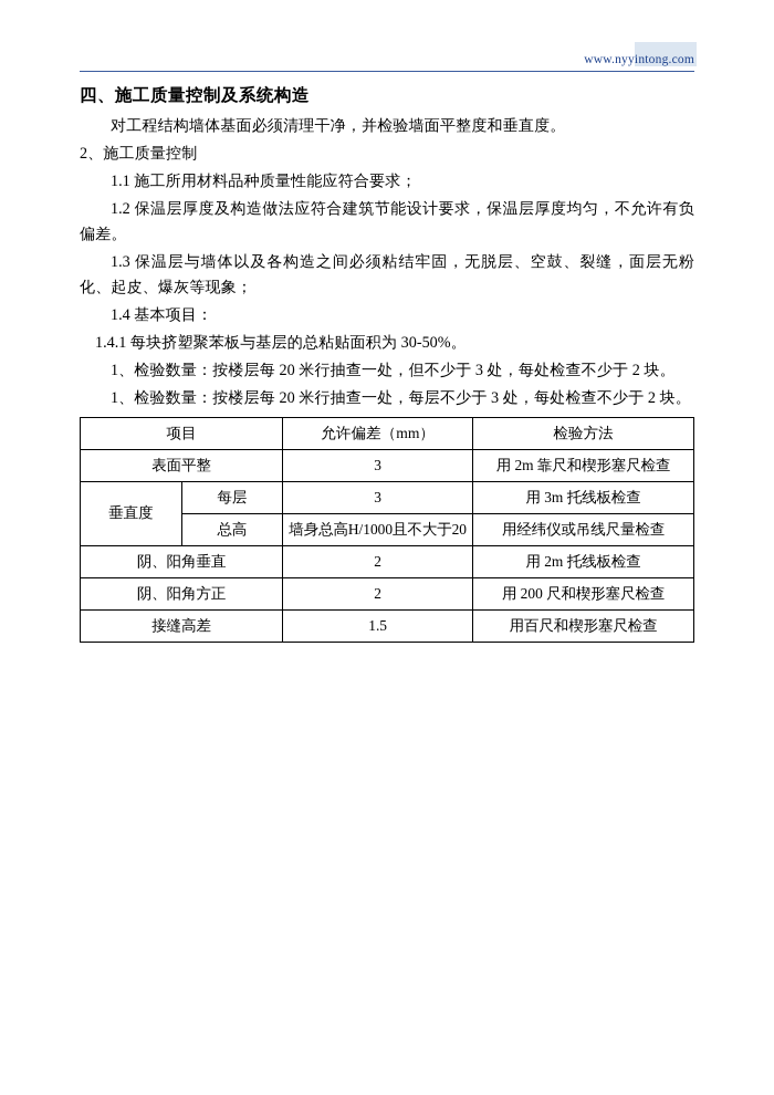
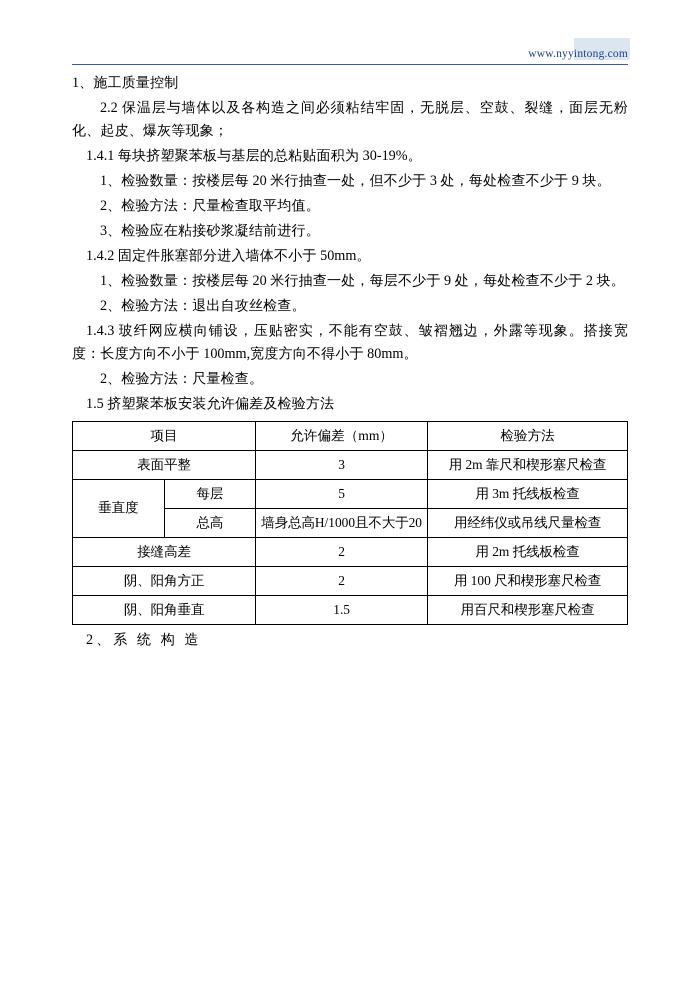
  www.nyyintong.com
- 四、施工质量控制及系统构造
- 对工程结构墙体基面必须清理干净，并检验墙面平整度和垂直度。
- 2、施工质量控制
+ 1、施工质量控制
- 1.1 施工所用材料品种质量性能应符合要求；
- 1.2 保温层厚度及构造做法应符合建筑节能设计要求，保温层厚度均匀，不允许有负偏差。
- 1.3 保温层与墙体以及各构造之间必须粘结牢固，无脱层、空鼓、裂缝，面层无粉化、起皮、爆灰等现象；
+ 2.2 保温层与墙体以及各构造之间必须粘结牢固，无脱层、空鼓、裂缝，面层无粉化、起皮、爆灰等现象；
- 1.4 基本项目：
- 1.4.1 每块挤塑聚苯板与基层的总粘贴面积为 30-50%。
+ 1.4.1 每块挤塑聚苯板与基层的总粘贴面积为 30-19%。
- 1、检验数量：按楼层每 20 米行抽查一处，但不少于 3 处，每处检查不少于 2 块。
+ 1、检验数量：按楼层每 20 米行抽查一处，但不少于 3 处，每处检查不少于 9 块。
+ 2、检验方法：尺量检查取平均值。
+ 3、检验应在粘接砂浆凝结前进行。
+ 1.4.2 固定件胀塞部分进入墙体不小于 50mm。
- 1、检验数量：按楼层每 20 米行抽查一处，每层不少于 3 处，每处检查不少于 2 块。
+ 1、检验数量：按楼层每 20 米行抽查一处，每层不少于 9 处，每处检查不少于 2 块。
+ 2、检验方法：退出自攻丝检查。
+ 1.4.3 玻纤网应横向铺设，压贴密实，不能有空鼓、皱褶翘边，外露等现象。搭接宽度：长度方向不小于 100mm,宽度方向不得小于 80mm。
+ 2、检验方法：尺量检查。
+ 1.5 挤塑聚苯板安装允许偏差及检验方法
  项目	允许偏差（mm）	检验方法
  表面平整	3	用 2m 靠尺和楔形塞尺检查
- 垂直度	每层	3	用 3m 托线板检查
+ 垂直度	每层	5	用 3m 托线板检查
  总高	墙身总高H/1000且不大于20	用经纬仪或吊线尺量检查
- 阴、阳角垂直	2	用 2m 托线板检查
+ 接缝高差	2	用 2m 托线板检查
- 阴、阳角方正	2	用 200 尺和楔形塞尺检查
+ 阴、阳角方正	2	用 100 尺和楔形塞尺检查
- 接缝高差	1.5	用百尺和楔形塞尺检查
+ 阴、阳角垂直	1.5	用百尺和楔形塞尺检查
+ 2、系 统 构 造
